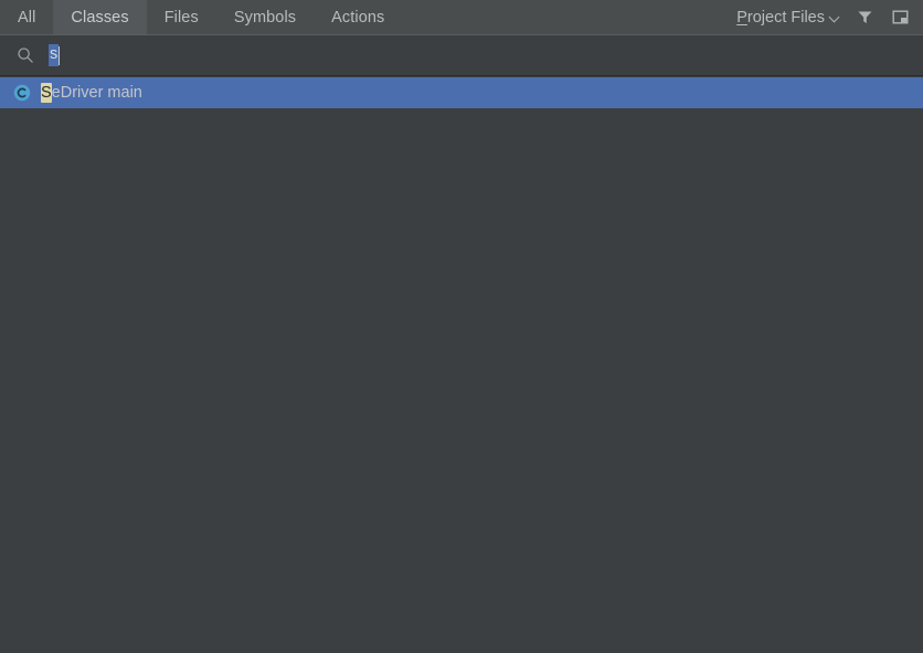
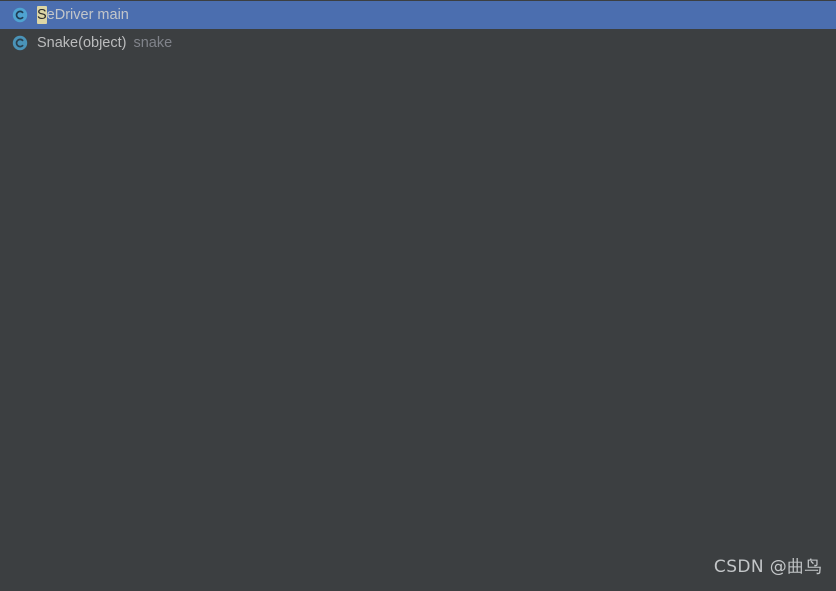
- All
- Classes
- Files
- Symbols
- Actions
- Project Files
- s
  SeDriver main
+ Snake(object)
+ snake
+ CSDN @曲鸟
